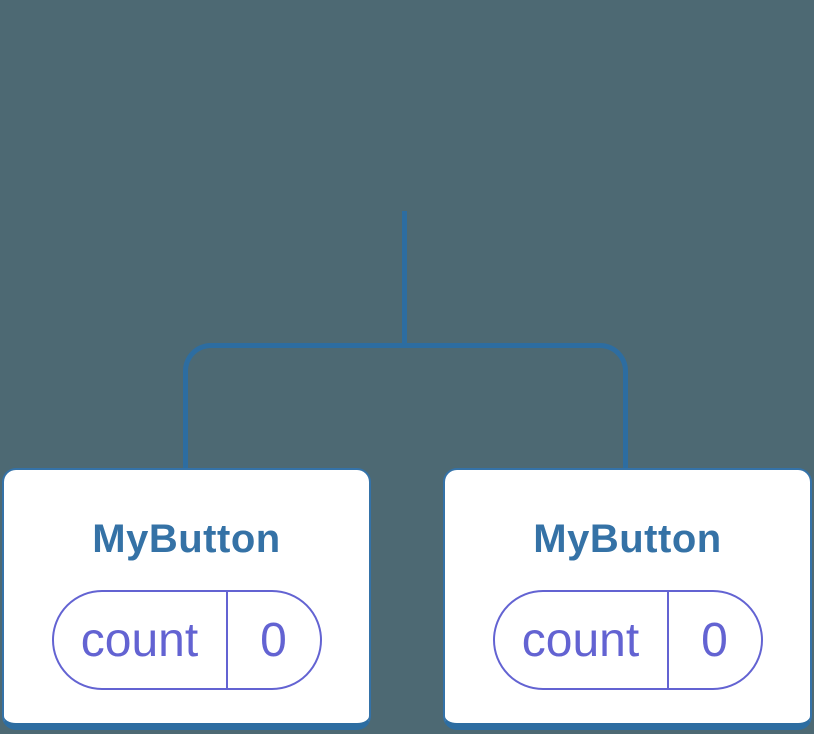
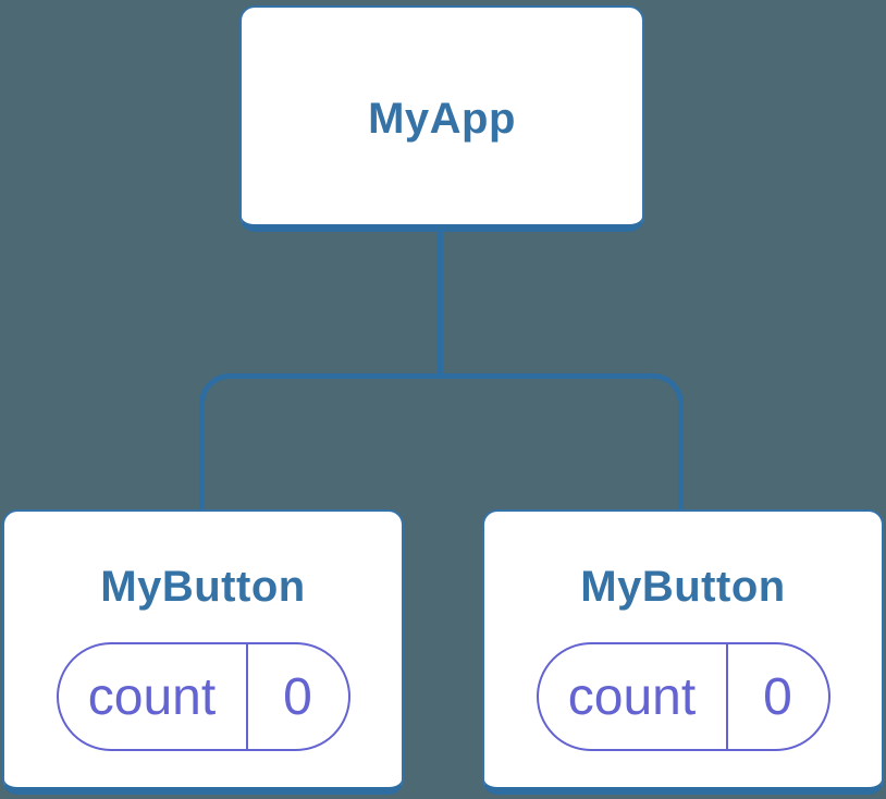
+ MyApp
  MyButton
  count
  0
  MyButton
  count
  0
